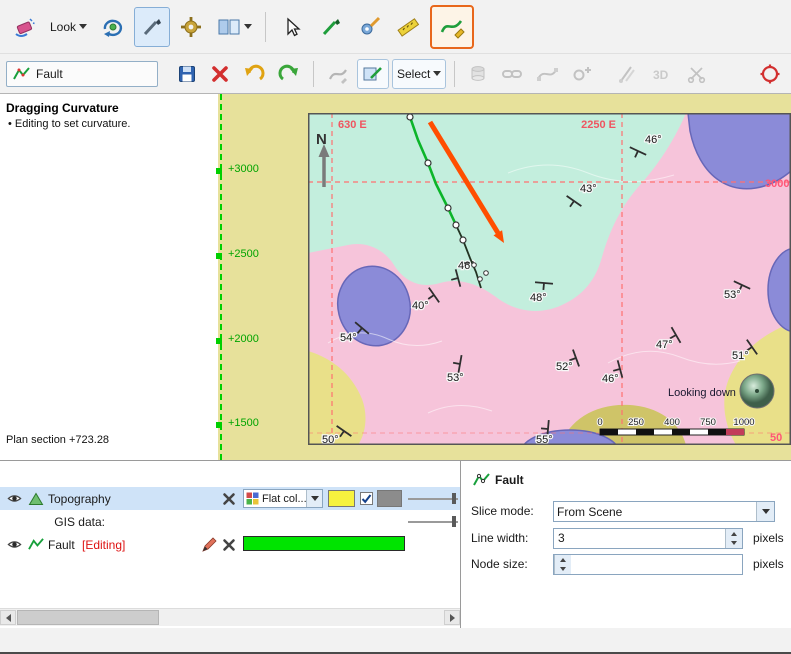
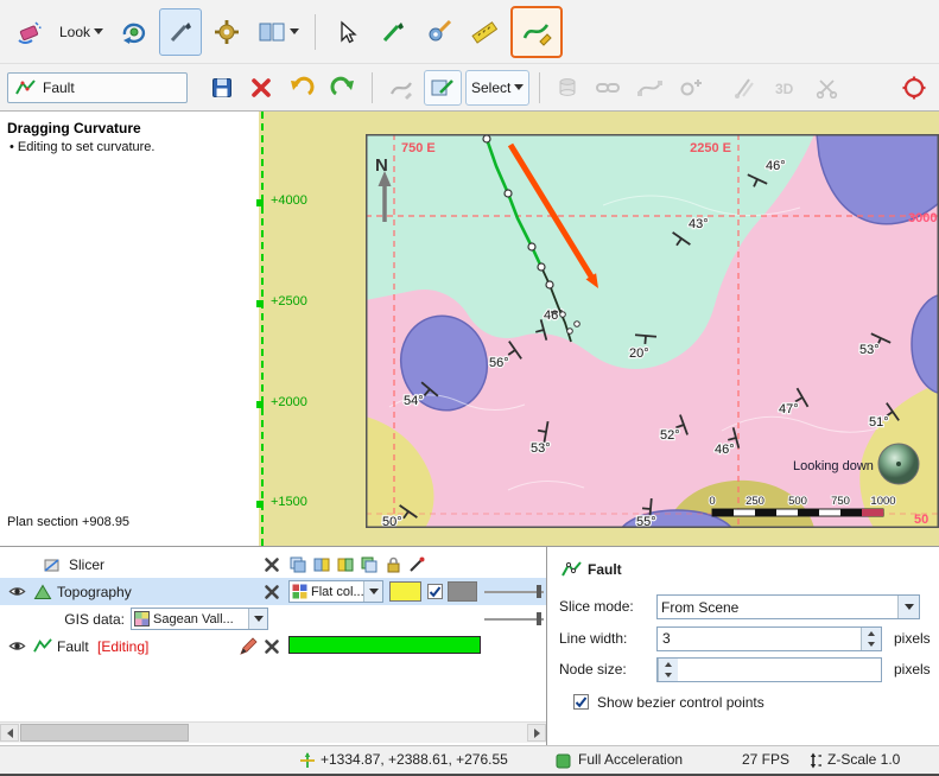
  Look
  Fault
  Select
  3D
- +3000
+ +4000
  +2500
  +2000
  +1500
- 630 E
+ 750 E
  2250 E
  3000
  50
  N
  46°
  43°
- 48°
+ 20°
- 40°
+ 56°
  54°
  53°
  52°
  46°
  47°
  53°
  51°
  55°
  50°
  Looking down
  0
  250
- 400
+ 500
  750
  1000
  Dragging Curvature
  • Editing to set curvature.
- Plan section +723.28
+ Plan section +908.95
+ Slicer
  Topography
  Flat col..
  GIS data:
+ Sagean Vall...
  Fault
  [Editing]
  Fault
  Slice mode:
  From Scene
  Line width:
  3
  pixels
  Node size:
  pixels
+ Show bezier control points
+ +1334.87, +2388.61, +276.55
+ Full Acceleration
+ 27 FPS
+ Z-Scale 1.0
